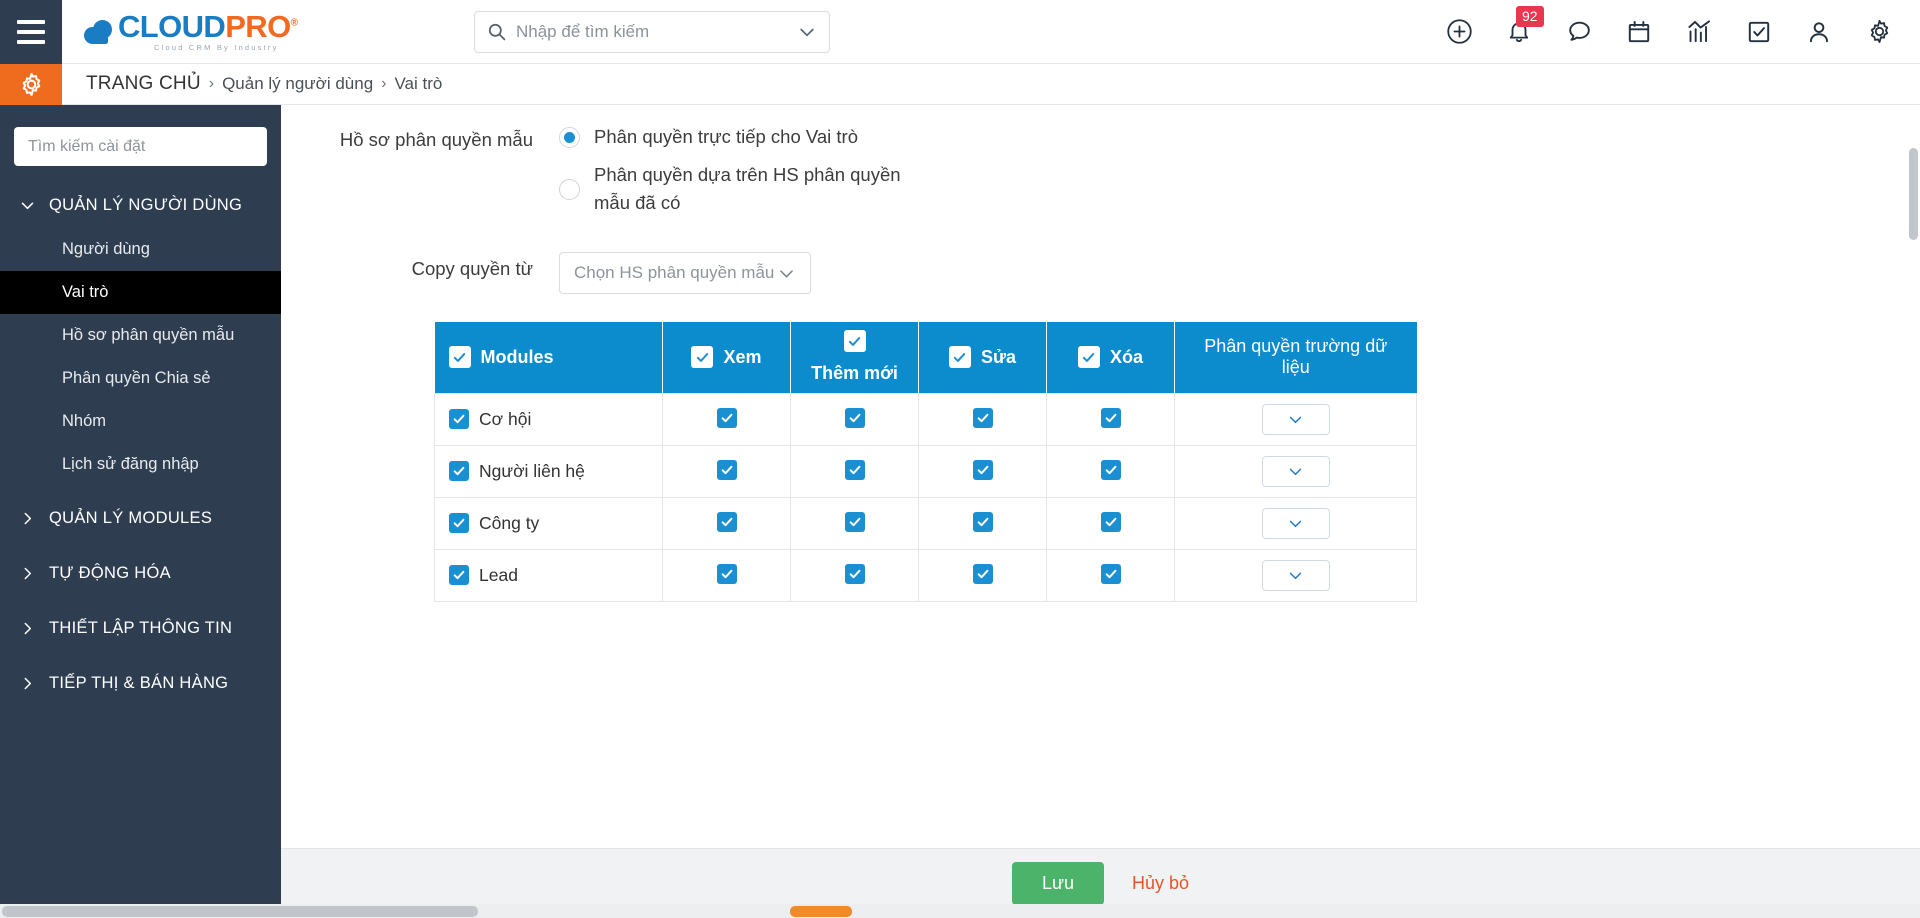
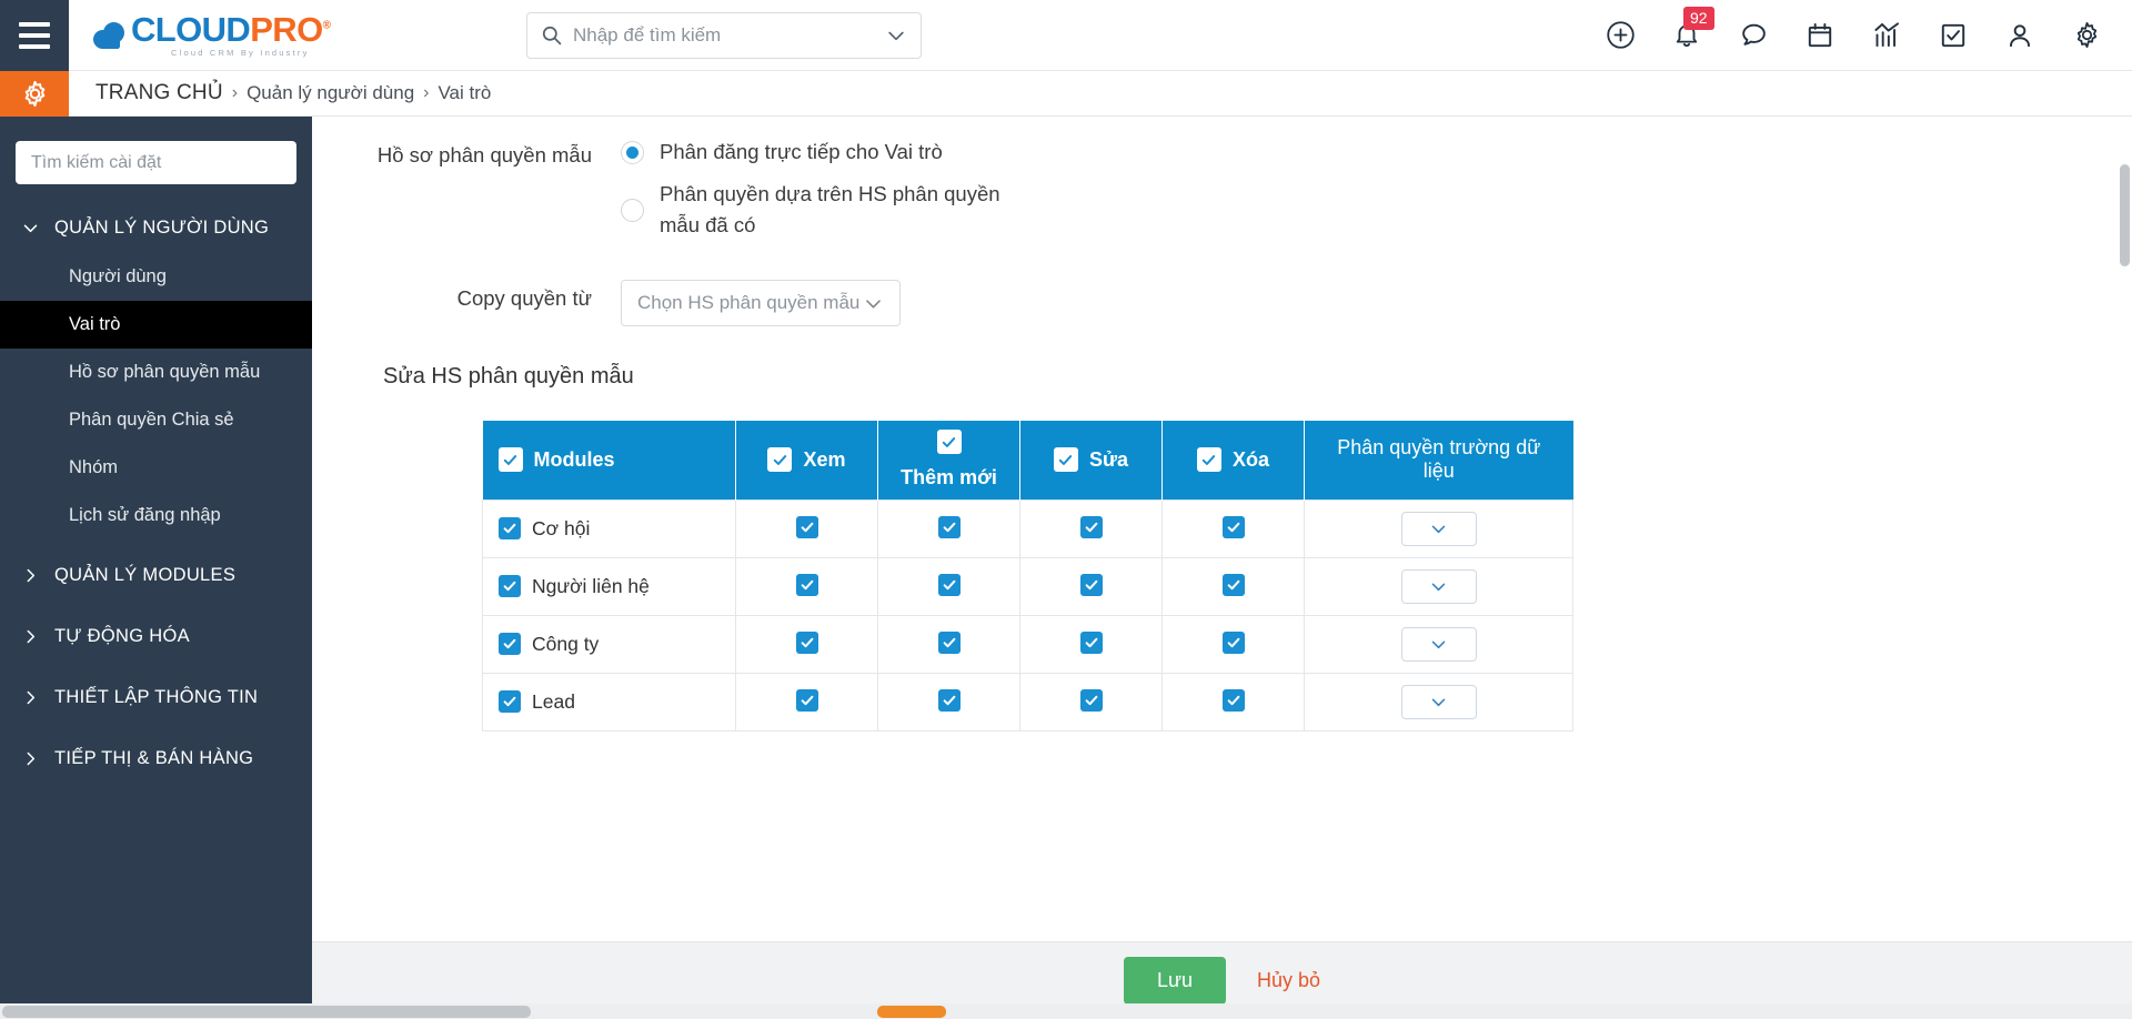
  CLOUDPRO®
  Cloud CRM By Industry
  Nhập để tìm kiếm
  92
  TRANG CHỦ
  ›
  Quản lý người dùng
  ›
  Vai trò
  Tìm kiếm cài đặt
  QUẢN LÝ NGƯỜI DÙNG
  Người dùng
  Vai trò
  Hồ sơ phân quyền mẫu
  Phân quyền Chia sẻ
  Nhóm
  Lịch sử đăng nhập
  QUẢN LÝ MODULES
  TỰ ĐỘNG HÓA
  THIẾT LẬP THÔNG TIN
  TIẾP THỊ & BÁN HÀNG
  Hồ sơ phân quyền mẫu
- Phân quyền trực tiếp cho Vai trò
+ Phân đăng trực tiếp cho Vai trò
  Phân quyền dựa trên HS phân quyền mẫu đã có
  Copy quyền từ
  Chọn HS phân quyền mẫu
+ Sửa HS phân quyền mẫu
  Modules	Xem	Thêm mới	Sửa	Xóa	Phân quyền trường dữ liệu
  Cơ hội
  Người liên hệ
  Công ty
  Lead
  Lưu
  Hủy bỏ
